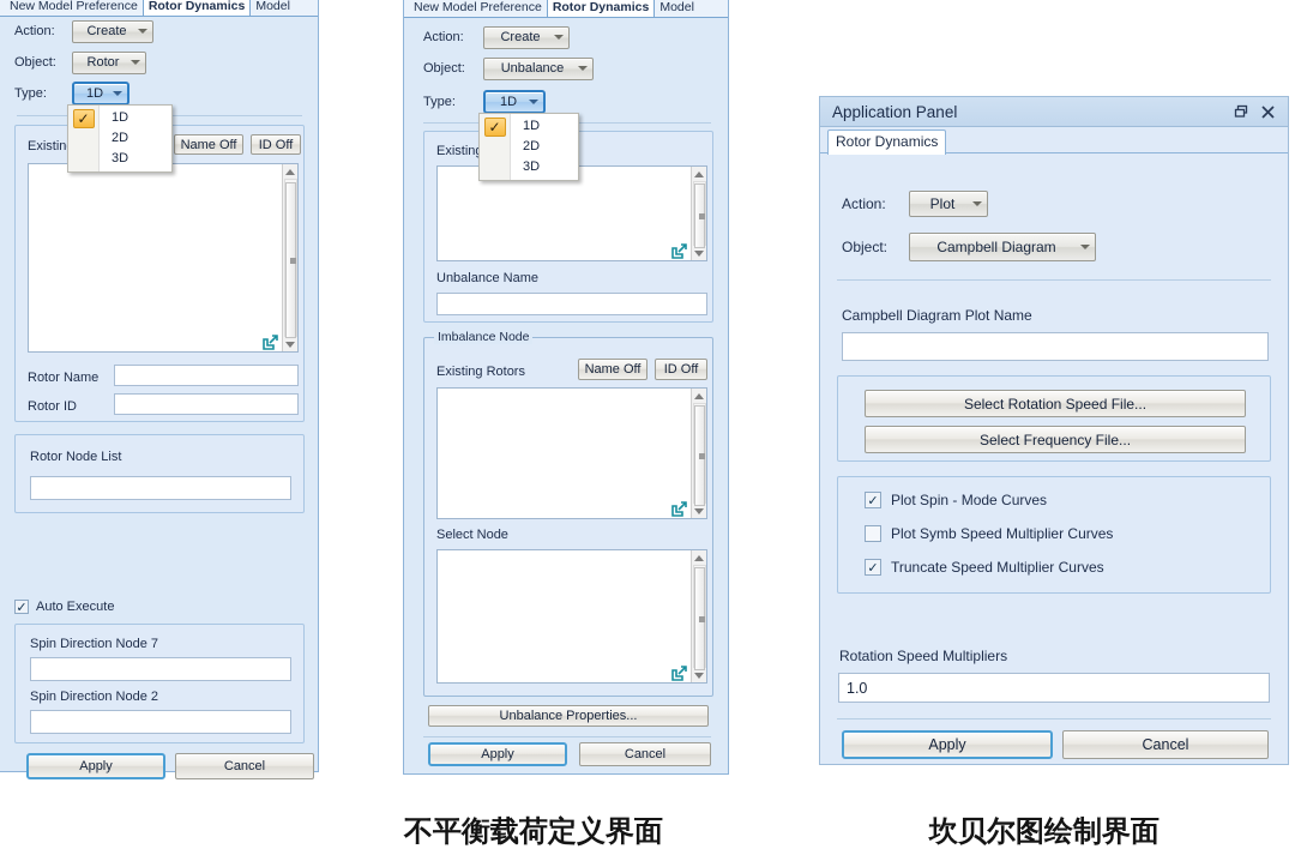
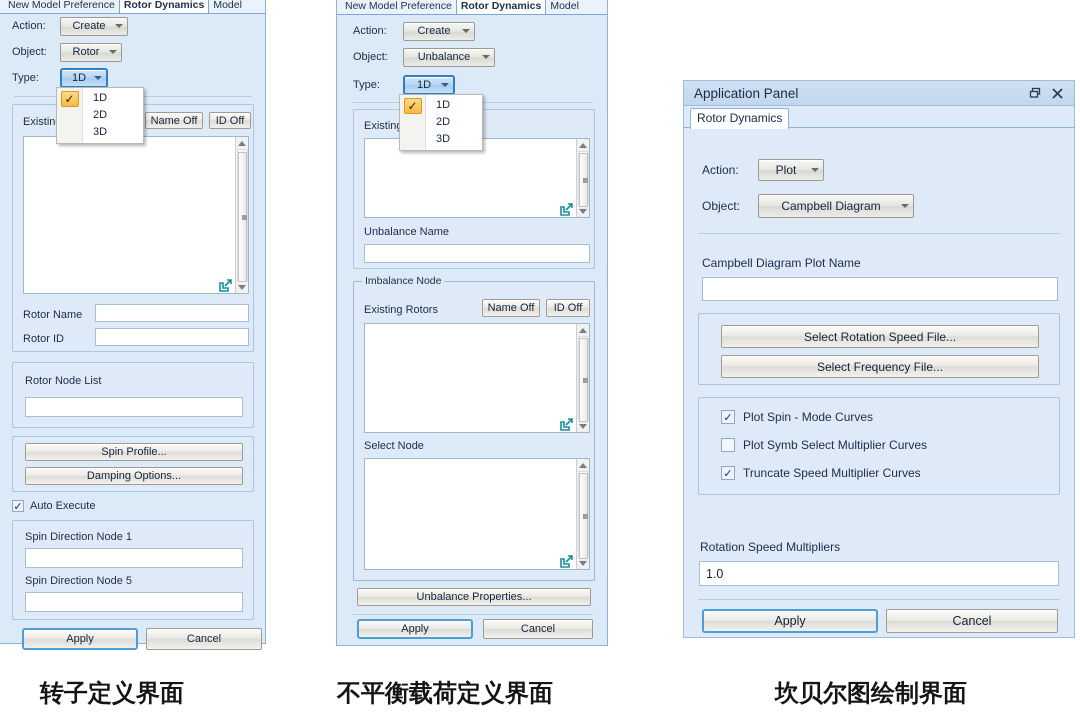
  New Model Preference
  Rotor Dynamics
  Model
  Action:
  Create
  Object:
  Rotor
  Type:
  1D
  Name Off
  ID Off
  Rotor Name
  Rotor ID
  Rotor Node List
+ Spin Profile...
+ Damping Options...
  ✓
  Auto Execute
- Spin Direction Node 7
+ Spin Direction Node 1
- Spin Direction Node 2
+ Spin Direction Node 5
  Apply
  Cancel
  ✓
  1D
  2D
  3D
  New Model Preference
  Rotor Dynamics
  Model
  Action:
  Create
  Object:
  Unbalance
  Type:
  1D
  Existin
  Unbalance Name
  Imbalance Node
  Existing Rotors
  Name Off
  ID Off
  Select Node
  Unbalance Properties...
  Apply
  Cancel
  ✓
  1D
  2D
  3D
  Application Panel
  Rotor Dynamics
  Action:
  Plot
  Object:
  Campbell Diagram
  Campbell Diagram Plot Name
  Select Rotation Speed File...
  Select Frequency File...
  ✓
  Plot Spin - Mode Curves
  ✓
- Plot Symb Speed Multiplier Curves
+ Plot Symb Select Multiplier Curves
  ✓
  Truncate Speed Multiplier Curves
  Rotation Speed Multipliers
  1.0
  Apply
  Cancel
+ 转子定义界面
  不平衡载荷定义界面
  坎贝尔图绘制界面
